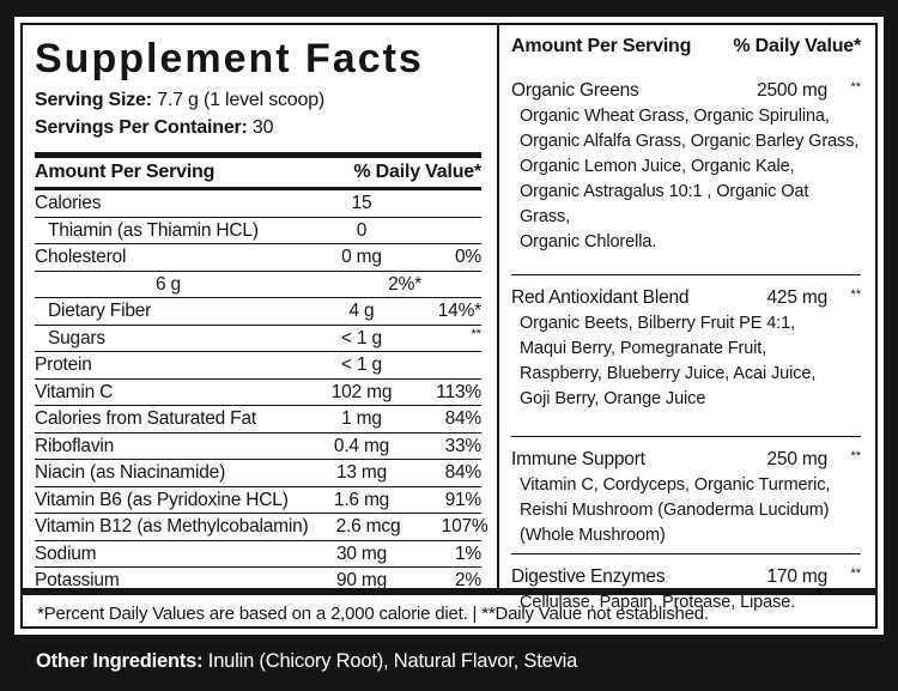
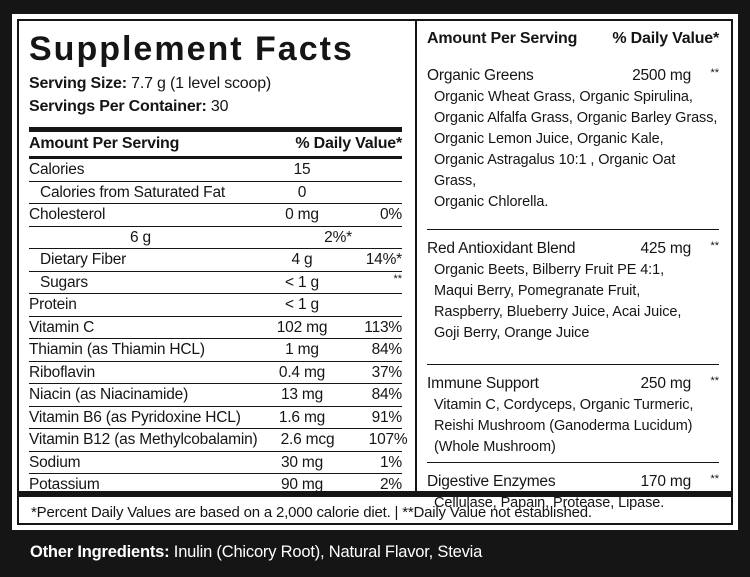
  Supplement Facts
  Serving Size: 7.7 g (1 level scoop)
  Servings Per Container: 30
  Amount Per Serving
  % Daily Value*
  Calories
  15
- Thiamin (as Thiamin HCL)
+ Calories from Saturated Fat
  0
  Cholesterol
  0 mg
  0%
  6 g
  2%*
  Dietary Fiber
  4 g
  14%*
  Sugars
  < 1 g
  **
  Protein
  < 1 g
  Vitamin C
  102 mg
  113%
- Calories from Saturated Fat
+ Thiamin (as Thiamin HCL)
  1 mg
  84%
  Riboflavin
  0.4 mg
- 33%
+ 37%
  Niacin (as Niacinamide)
  13 mg
  84%
  Vitamin B6 (as Pyridoxine HCL)
  1.6 mg
  91%
  Vitamin B12 (as Methylcobalamin)
  2.6 mcg
  107%
  Sodium
  30 mg
  1%
  Potassium
  90 mg
  2%
  Amount Per Serving
  % Daily Value*
  Organic Greens
  2500 mg
  **
  Organic Wheat Grass, Organic Spirulina,
  Organic Alfalfa Grass, Organic Barley Grass,
  Organic Lemon Juice, Organic Kale,
  Organic Astragalus 10:1 , Organic Oat Grass,
  Organic Chlorella.
  Red Antioxidant Blend
  425 mg
  **
  Organic Beets, Bilberry Fruit PE 4:1,
  Maqui Berry, Pomegranate Fruit,
  Raspberry, Blueberry Juice, Acai Juice,
  Goji Berry, Orange Juice
  Immune Support
  250 mg
  **
  Vitamin C, Cordyceps, Organic Turmeric,
  Reishi Mushroom (Ganoderma Lucidum)
  (Whole Mushroom)
  Digestive Enzymes
  170 mg
  **
  Cellulase, Papain, Protease, Lipase.
  *Percent Daily Values are based on a 2,000 calorie diet. | **Daily Value not established.
  Other Ingredients: Inulin (Chicory Root), Natural Flavor, Stevia
